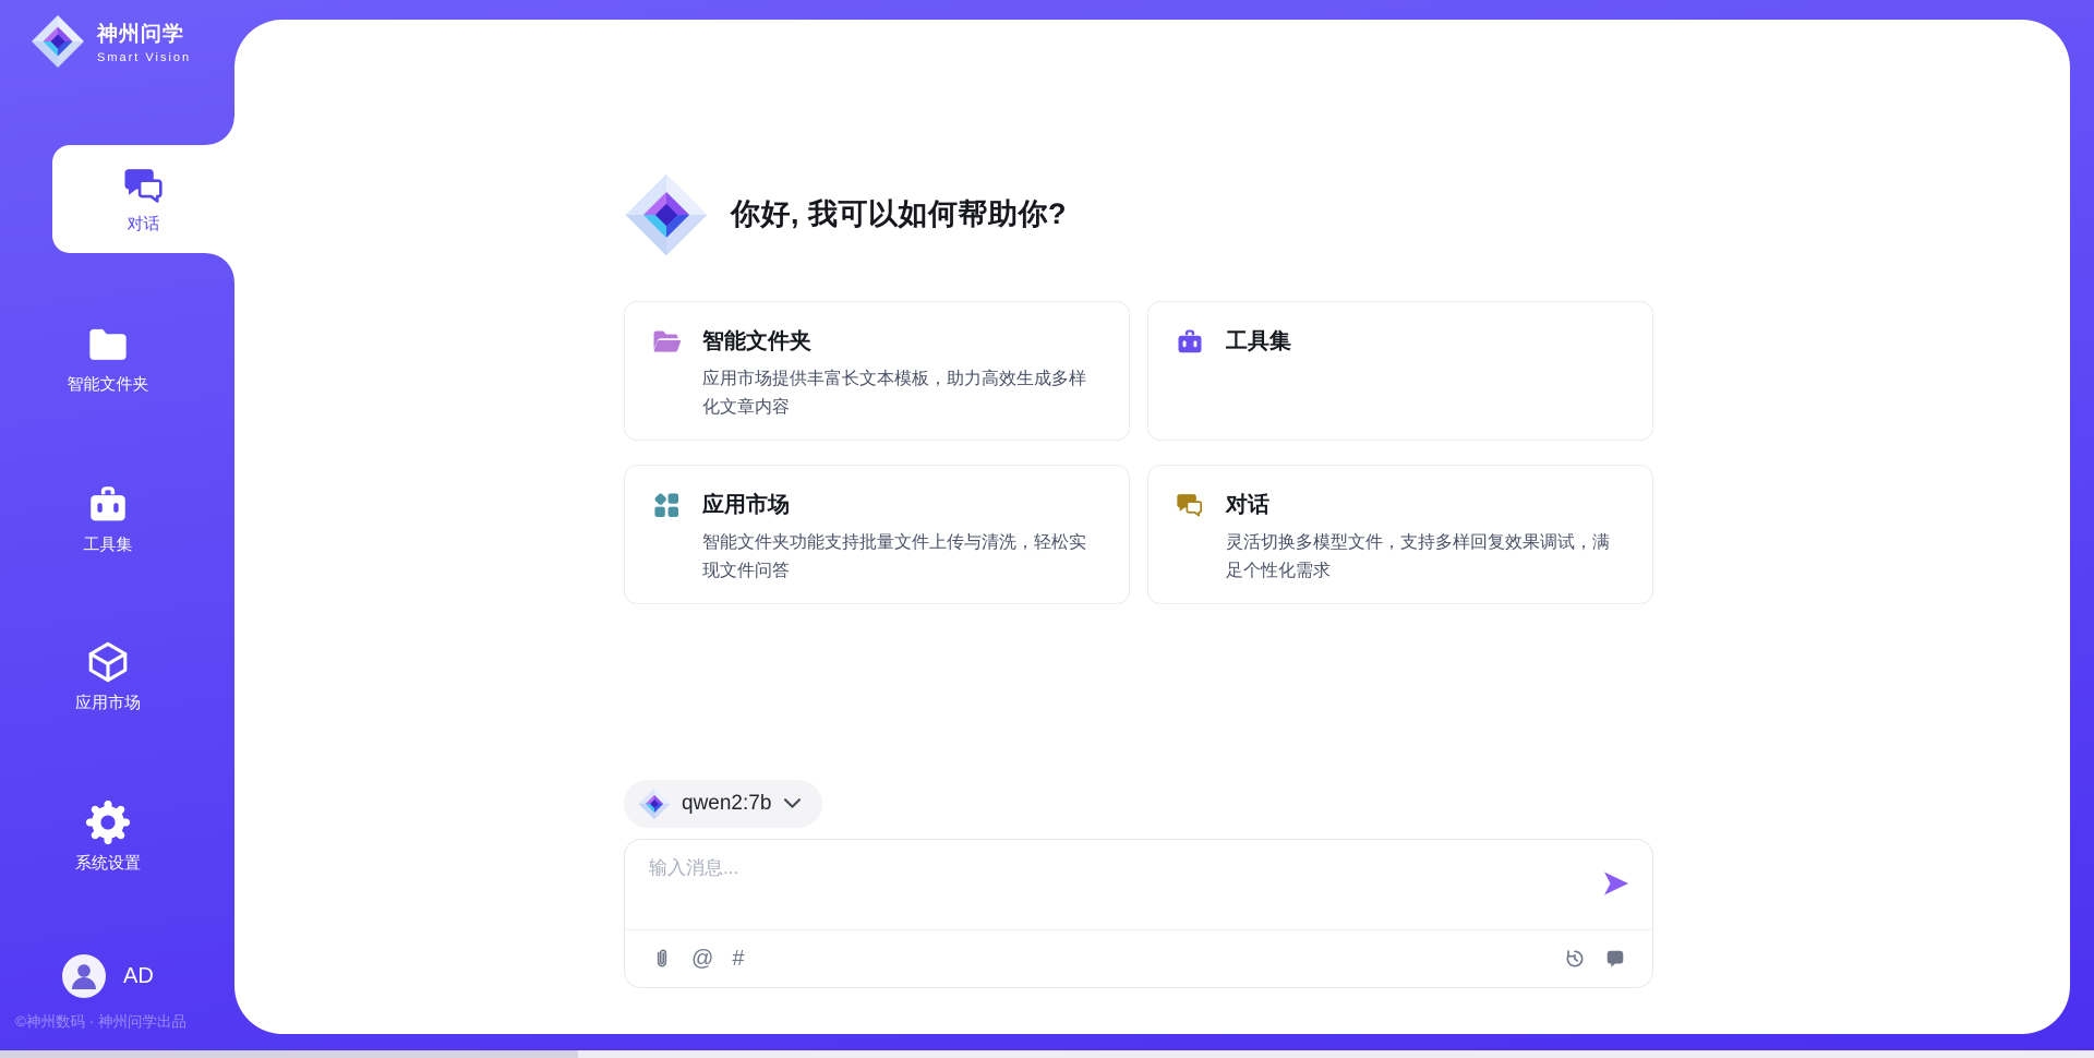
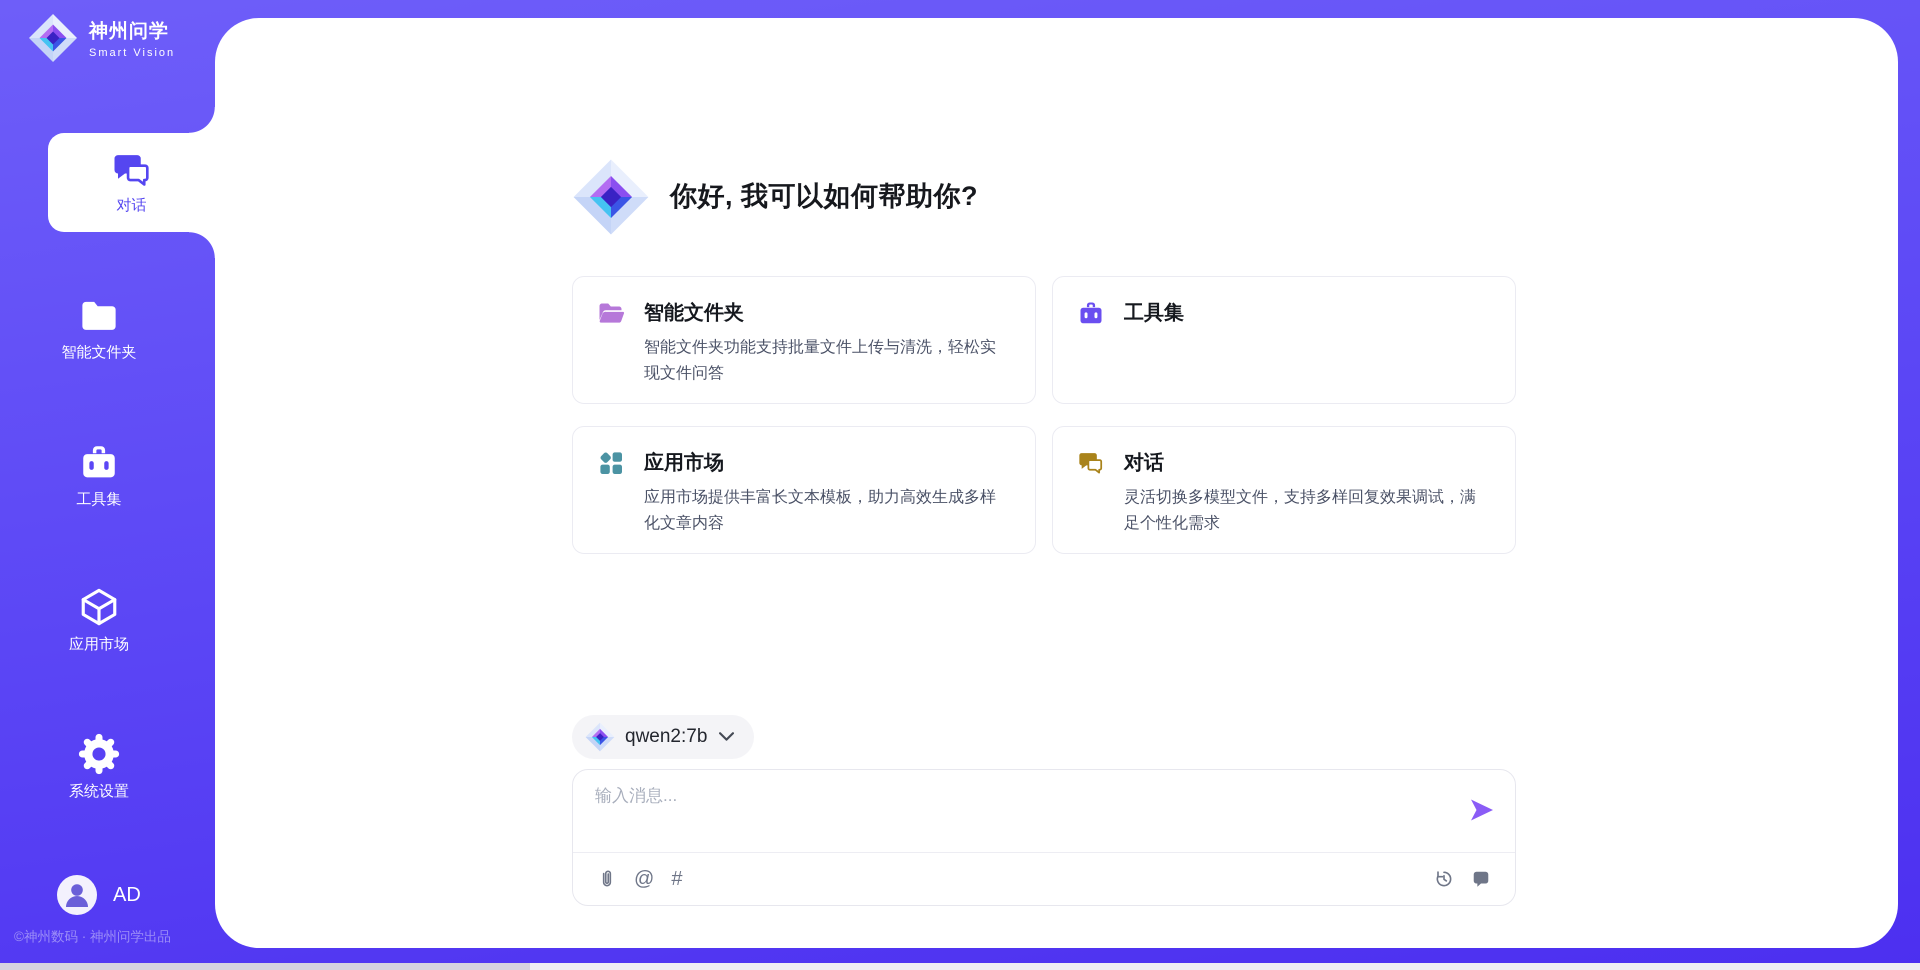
  神州问学
  Smart Vision
  对话
  智能文件夹
  工具集
  应用市场
  系统设置
  AD
  ©神州数码 · 神州问学出品
  你好, 我可以如何帮助你?
  智能文件夹
- 应用市场提供丰富长文本模板，助力高效生成多样化文章内容
+ 智能文件夹功能支持批量文件上传与清洗，轻松实现文件问答
  工具集
  应用市场
- 智能文件夹功能支持批量文件上传与清洗，轻松实现文件问答
+ 应用市场提供丰富长文本模板，助力高效生成多样化文章内容
  对话
  灵活切换多模型文件，支持多样回复效果调试，满足个性化需求
  qwen2:7b
  输入消息...
  @
  #
